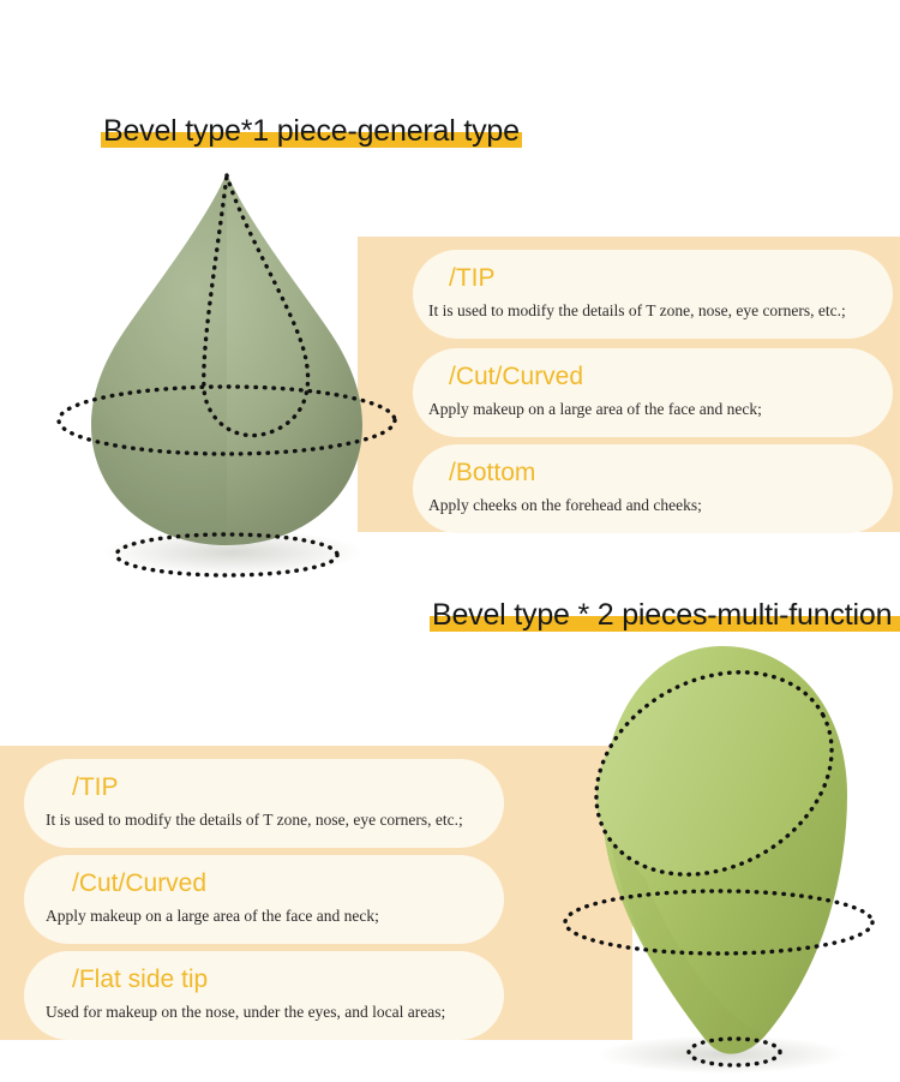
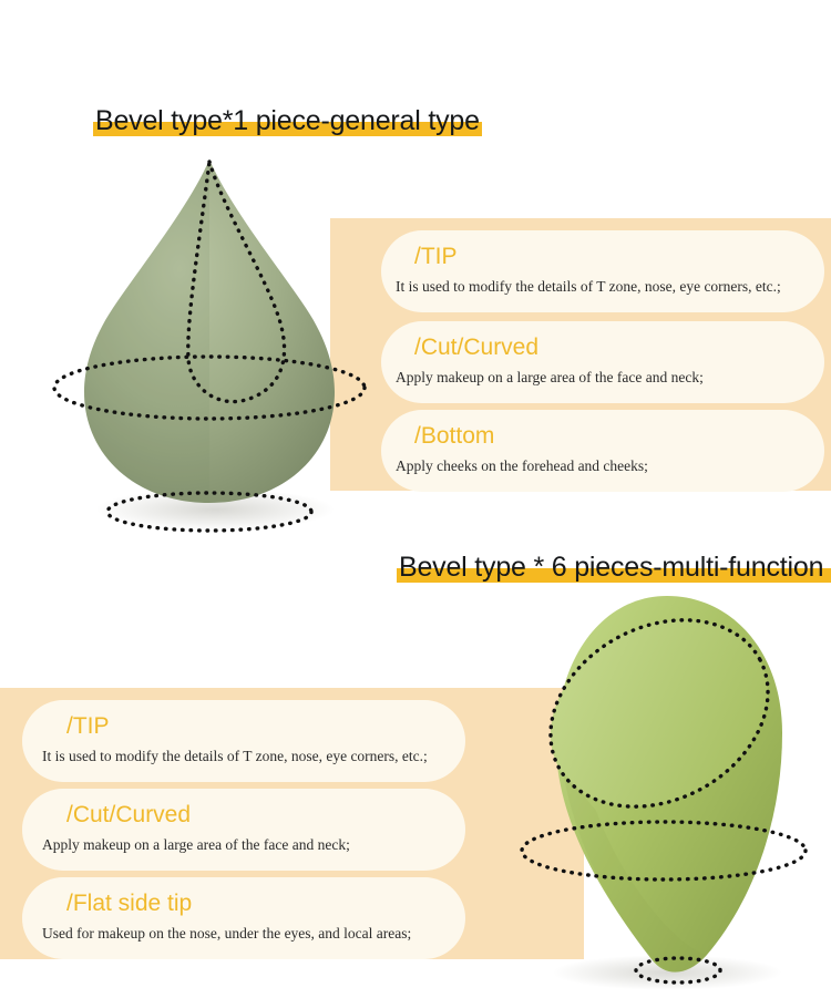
  Bevel type*1 piece-general type
  /TIP
  It is used to modify the details of T zone, nose, eye corners, etc.;
  /Cut/Curved
  Apply makeup on a large area of the face and neck;
  /Bottom
  Apply cheeks on the forehead and cheeks;
- Bevel type * 2 pieces-multi-function
+ Bevel type * 6 pieces-multi-function
  /TIP
  It is used to modify the details of T zone, nose, eye corners, etc.;
  /Cut/Curved
  Apply makeup on a large area of the face and neck;
  /Flat side tip
  Used for makeup on the nose, under the eyes, and local areas;
